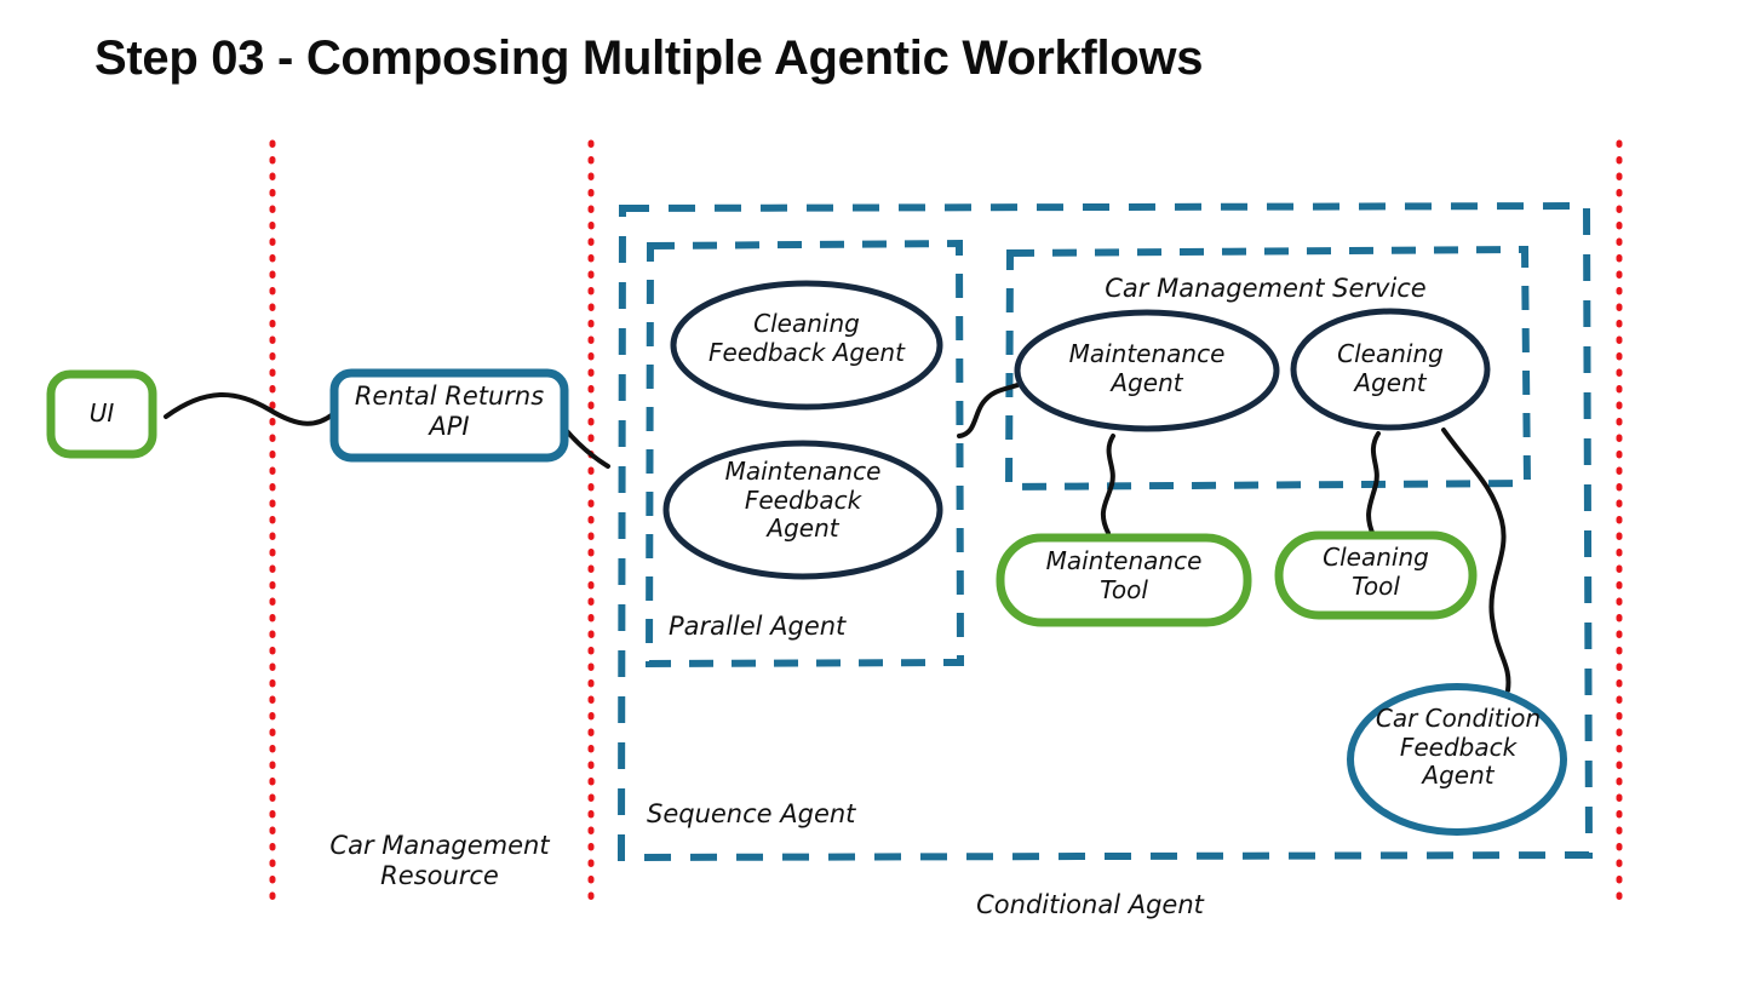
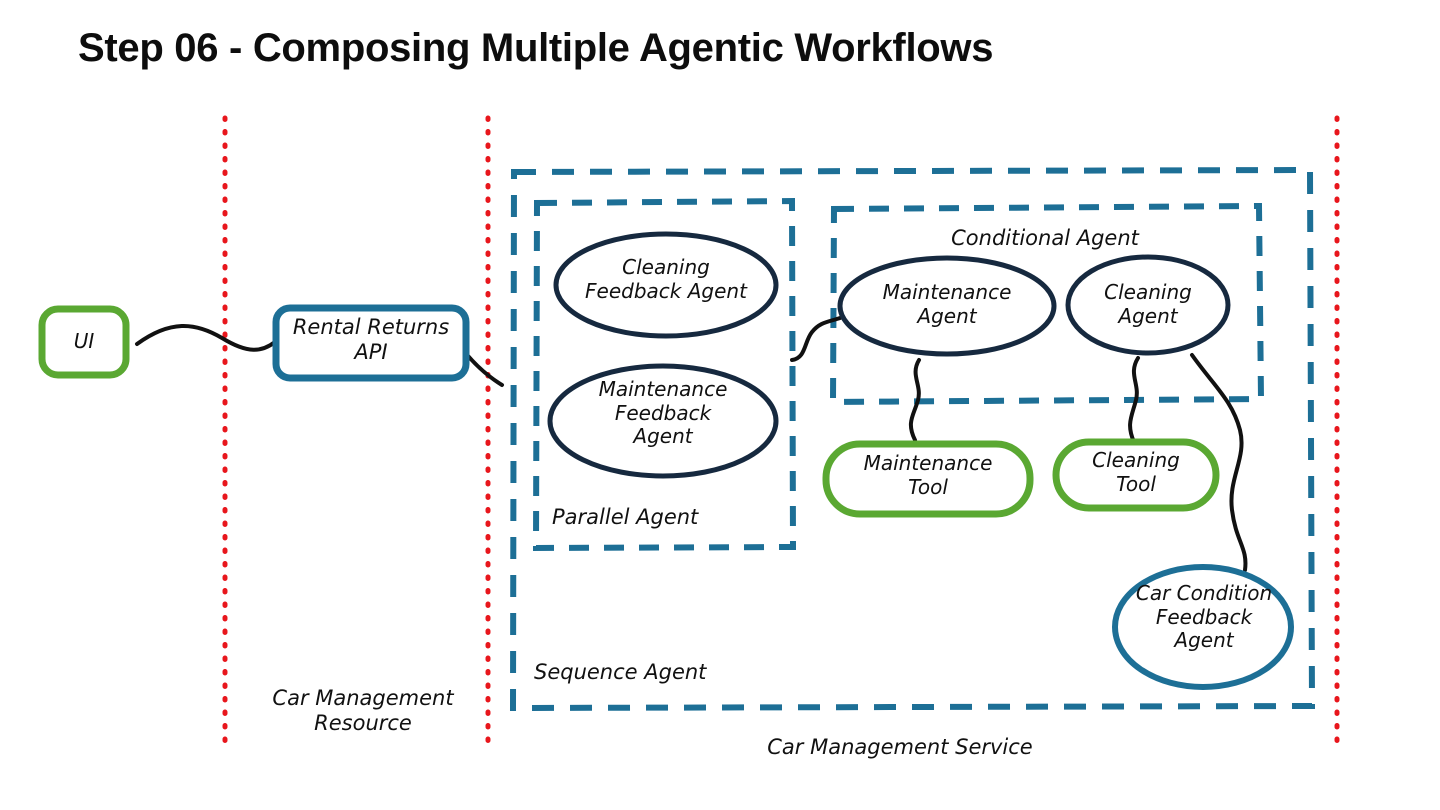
- Step 03 - Composing Multiple Agentic Workflows
+ Step 06 - Composing Multiple Agentic Workflows
  UI
  Rental Returns
  API
  Cleaning
  Feedback Agent
  Maintenance
  Feedback
  Agent
  Maintenance
  Agent
  Cleaning
  Agent
  Maintenance
  Tool
  Cleaning
  Tool
  Car Condition
  Feedback
  Agent
- Car Management Service
+ Conditional Agent
  Parallel Agent
  Sequence Agent
  Car Management
  Resource
- Conditional Agent
+ Car Management Service
